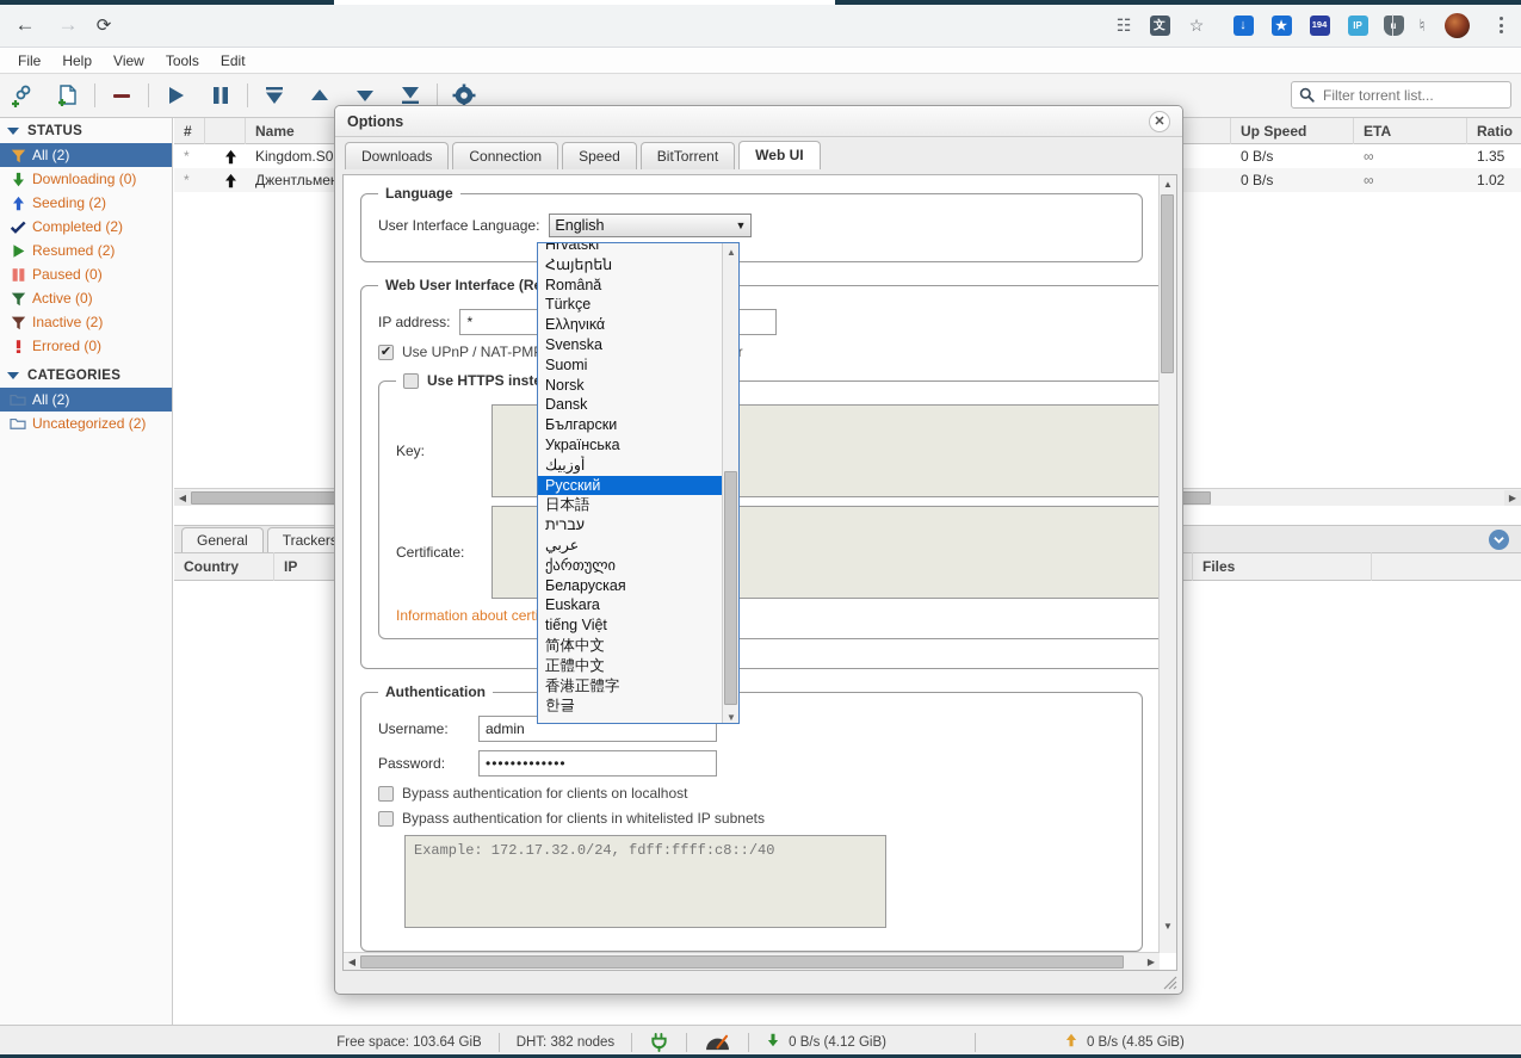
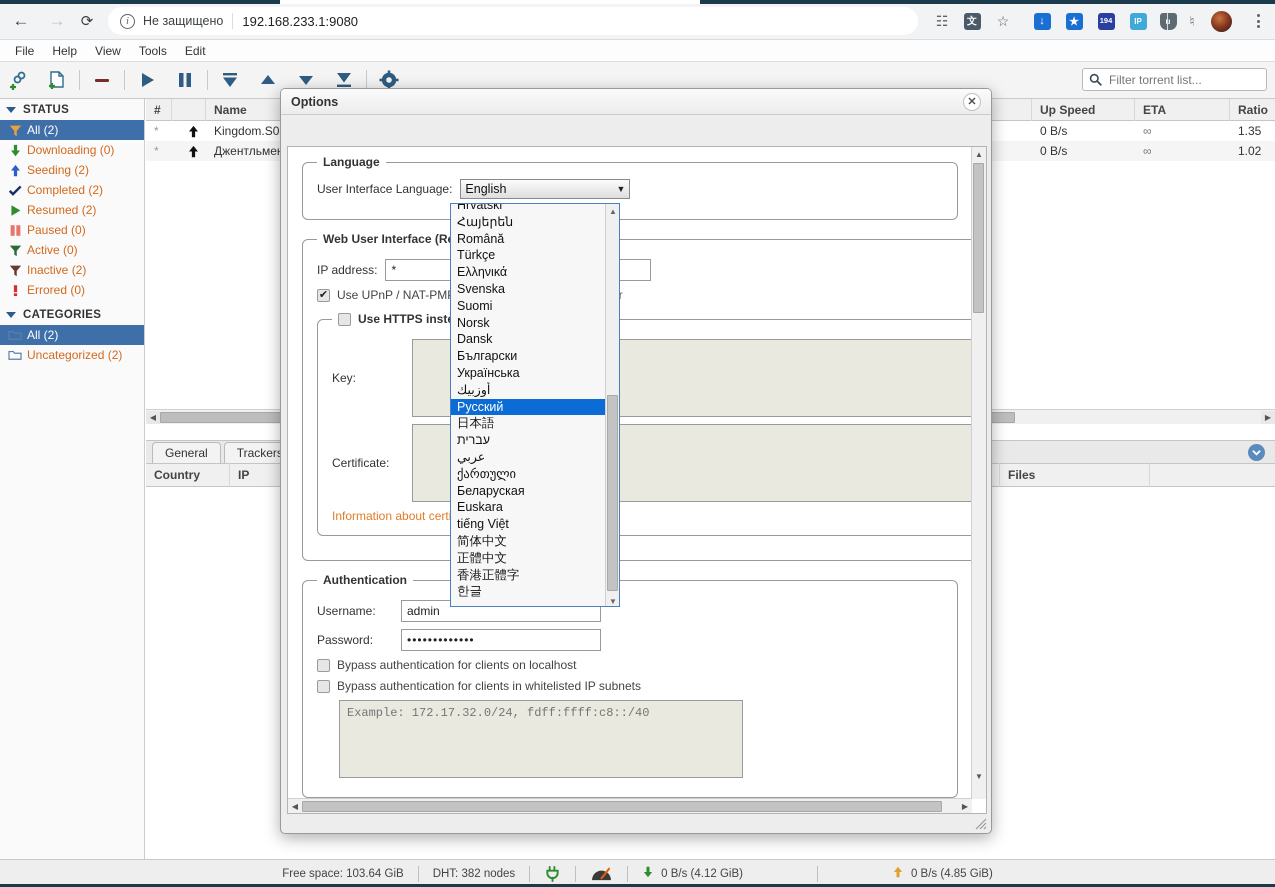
  ←
  →
  ⟳
+ i
+ Не защищено
+ 192.168.233.1:9080
  ☷
  文
  ☆
  ↓
  ★
  194
  IP
  ♮
  File
  Help
  View
  Tools
  Edit
  Filter torrent list...
  STATUS
  All (2)
  Downloading (0)
  Seeding (2)
  Completed (2)
  Resumed (2)
  Paused (0)
  Active (0)
  Inactive (2)
  Errored (0)
  CATEGORIES
  All (2)
  Uncategorized (2)
  #
  Name
  Up Speed
  ETA
  Ratio
  *
  Kingdom.S0
  0 B/s
  ∞
  1.35
  *
  Джентльме
  0 B/s
  ∞
  1.02
  ◀
  ▶
  General
  Tracker
  Country
  IP
  Files
  Free space: 103.64 GiB
  DHT: 382 nodes
  0 B/s (4.12 GiB)
  0 B/s (4.85 GiB)
  Options
  ✕
- Downloads
- Connection
- Speed
- BitTorrent
- Web UI
  Language
  User Interface Language:
  English
  ▼
  Web User Interface (R
  IP address:
  *
  ✔
  Use UPnP / NAT-PM
  Key:
  Certificate:
  Information about cert
  Authentication
  Username:
  admin
  Password:
  •••••••••••••
  Bypass authentication for clients on localhost
  Bypass authentication for clients in whitelisted IP subnets
  Example: 172.17.32.0/24, fdff:ffff:c8::/40
  ▲
  ▼
  ◀
  ▶
  Hrvatski
  Հայերեն
  Română
  Türkçe
  Ελληνικά
  Svenska
  Suomi
  Norsk
  Dansk
  Български
  Українська
  أوزبيك
  Русский
  日本語
  עברית
  عربي
  ქართული
  Беларуская
  Euskara
  tiếng Việt
  简体中文
  正體中文
  香港正體字
  한글
  ▲
  ▼
